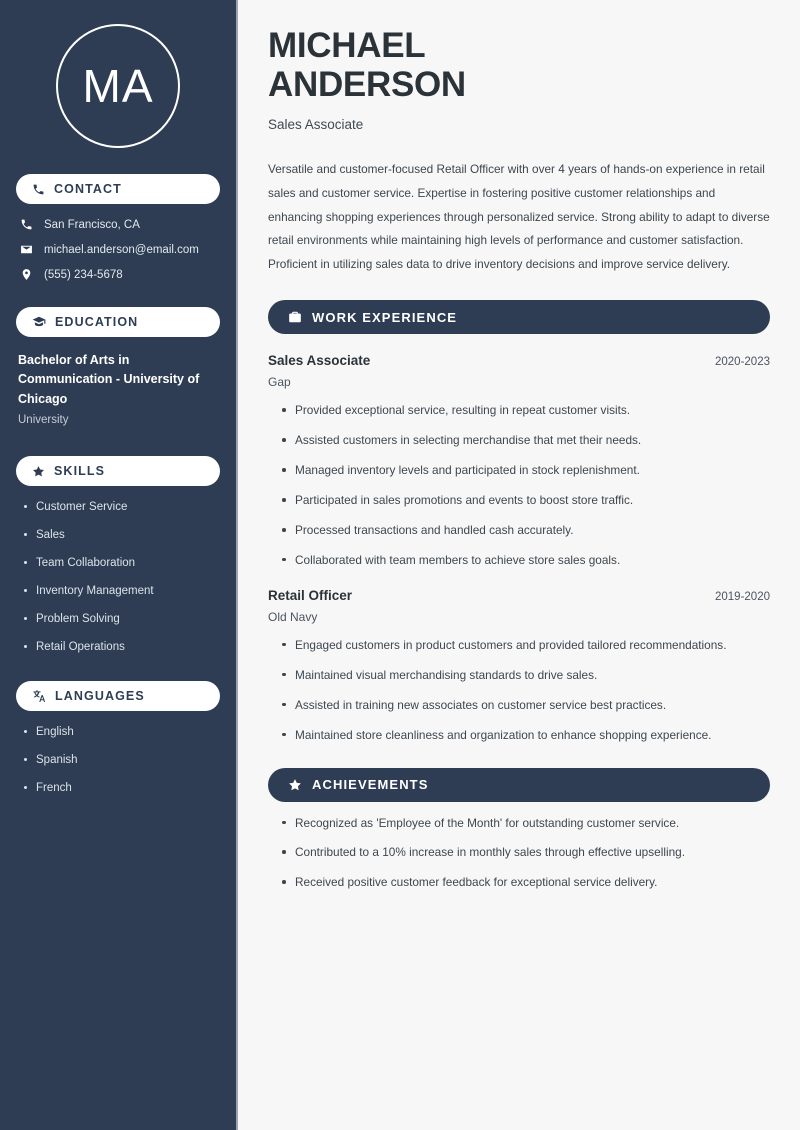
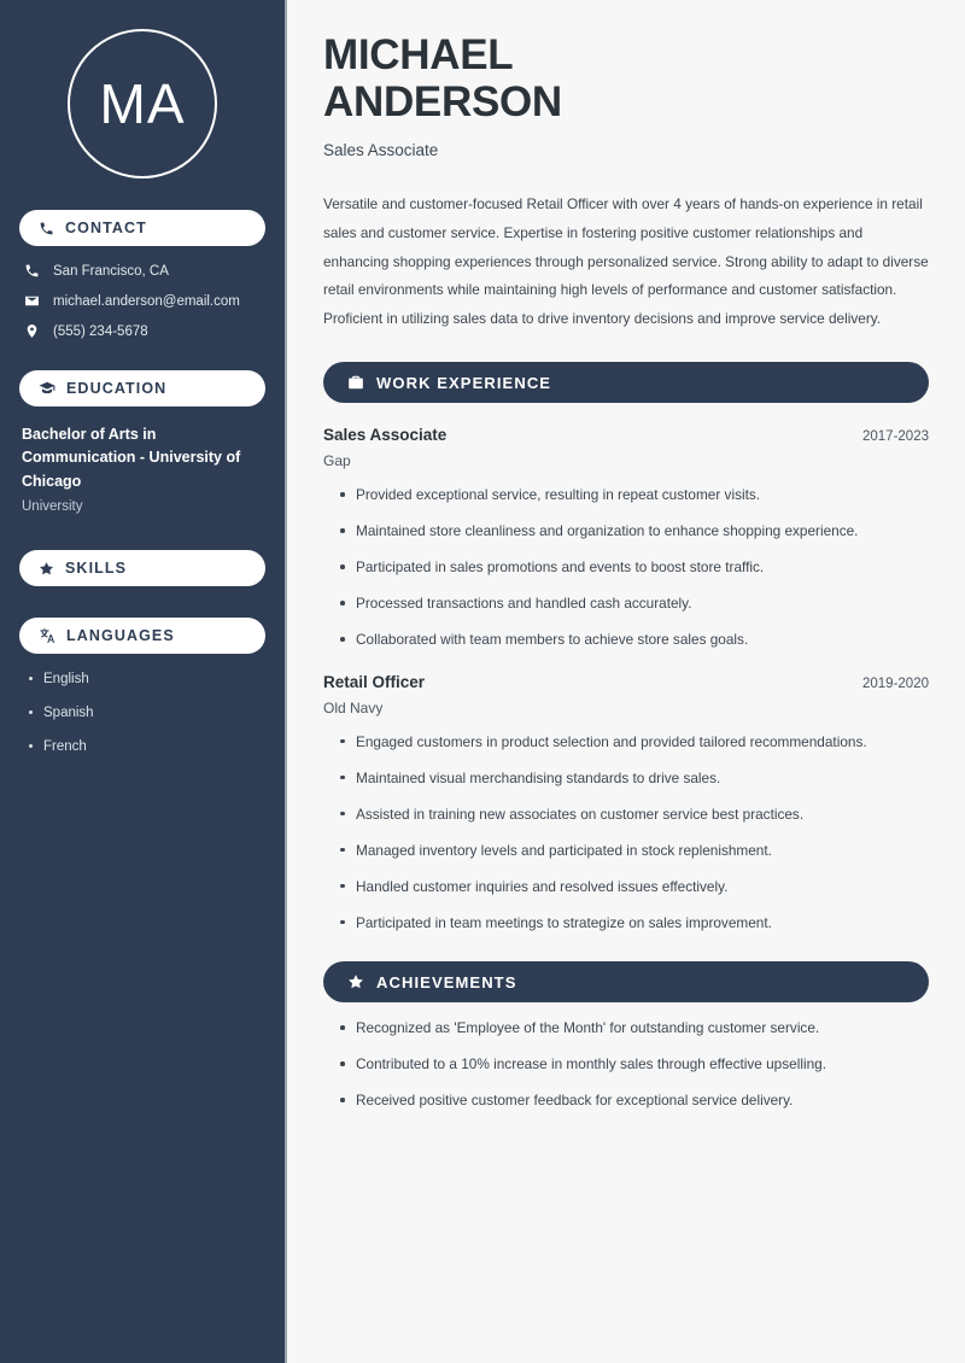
  MA
  CONTACT
  San Francisco, CA
  michael.anderson@email.com
  (555) 234-5678
  EDUCATION
  Bachelor of Arts in Communication - University of Chicago
  University
  SKILLS
- Customer Service
- Sales
- Team Collaboration
- Inventory Management
- Problem Solving
- Retail Operations
  LANGUAGES
  English
  Spanish
  French
  MICHAEL
  ANDERSON
  Sales Associate
  Versatile and customer-focused Retail Officer with over 4 years of hands-on experience in retail sales and customer service. Expertise in fostering positive customer relationships and enhancing shopping experiences through personalized service. Strong ability to adapt to diverse retail environments while maintaining high levels of performance and customer satisfaction. Proficient in utilizing sales data to drive inventory decisions and improve service delivery.
  WORK EXPERIENCE
  Sales Associate
- 2020-2023
+ 2017-2023
  Gap
  Provided exceptional service, resulting in repeat customer visits.
- Assisted customers in selecting merchandise that met their needs.
- Managed inventory levels and participated in stock replenishment.
+ Maintained store cleanliness and organization to enhance shopping experience.
  Participated in sales promotions and events to boost store traffic.
  Processed transactions and handled cash accurately.
  Collaborated with team members to achieve store sales goals.
  Retail Officer
  2019-2020
  Old Navy
- Engaged customers in product customers and provided tailored recommendations.
+ Engaged customers in product selection and provided tailored recommendations.
  Maintained visual merchandising standards to drive sales.
  Assisted in training new associates on customer service best practices.
- Maintained store cleanliness and organization to enhance shopping experience.
+ Managed inventory levels and participated in stock replenishment.
+ Handled customer inquiries and resolved issues effectively.
+ Participated in team meetings to strategize on sales improvement.
  ACHIEVEMENTS
  Recognized as 'Employee of the Month' for outstanding customer service.
  Contributed to a 10% increase in monthly sales through effective upselling.
  Received positive customer feedback for exceptional service delivery.
